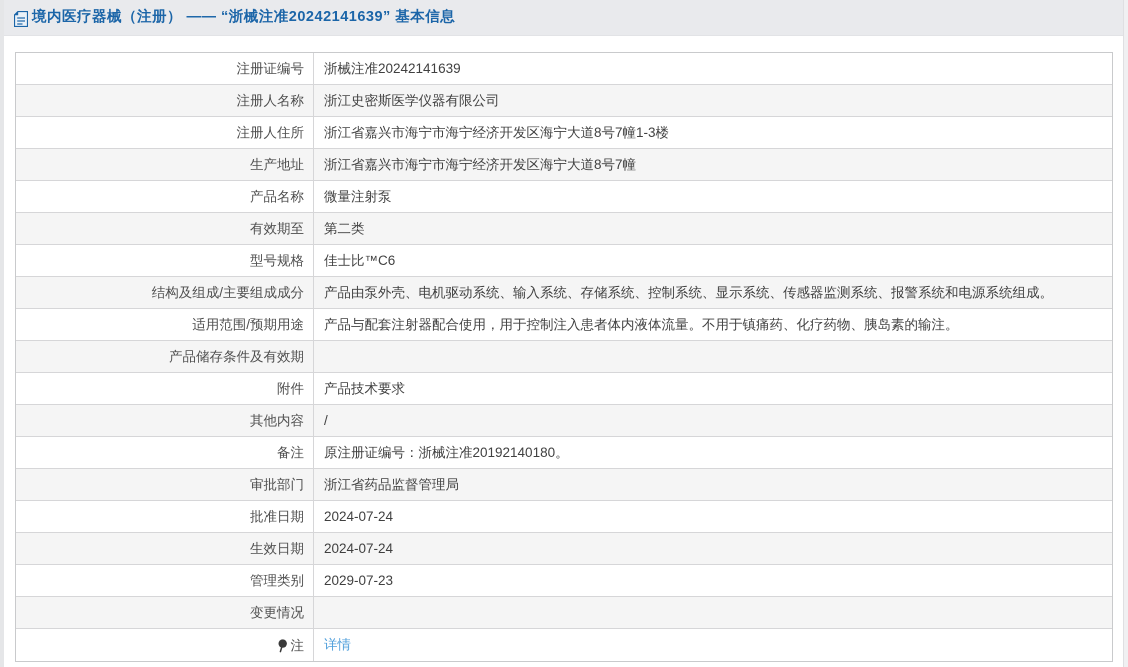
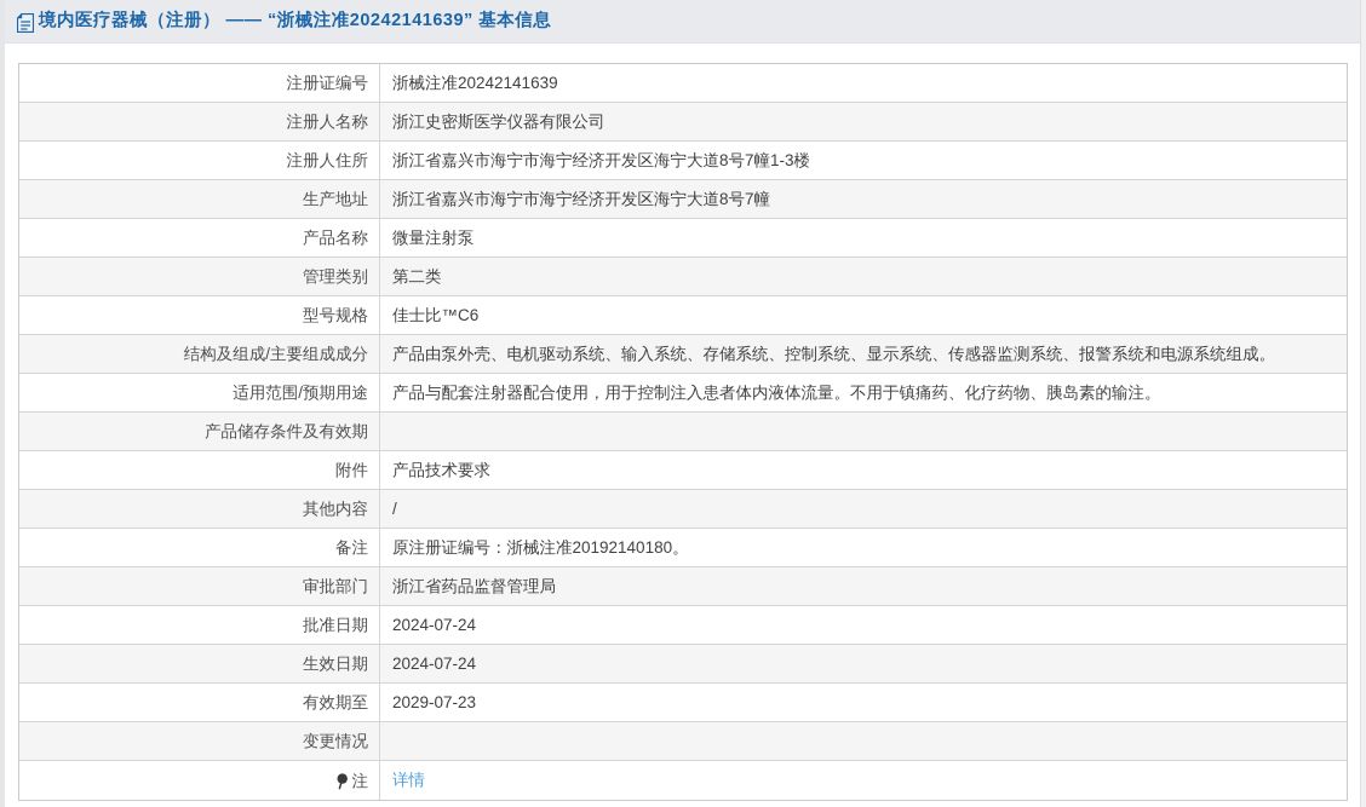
  境内医疗器械（注册） —— “浙械注准20242141639” 基本信息
  注册证编号
  浙械注准20242141639
  注册人名称
  浙江史密斯医学仪器有限公司
  注册人住所
  浙江省嘉兴市海宁市海宁经济开发区海宁大道8号7幢1-3楼
  生产地址
  浙江省嘉兴市海宁市海宁经济开发区海宁大道8号7幢
  产品名称
  微量注射泵
- 有效期至
+ 管理类别
  第二类
  型号规格
  佳士比™C6
  结构及组成/主要组成成分
  产品由泵外壳、电机驱动系统、输入系统、存储系统、控制系统、显示系统、传感器监测系统、报警系统和电源系统组成。
  适用范围/预期用途
  产品与配套注射器配合使用，用于控制注入患者体内液体流量。不用于镇痛药、化疗药物、胰岛素的输注。
  产品储存条件及有效期
  附件
  产品技术要求
  其他内容
  /
  备注
  原注册证编号：浙械注准20192140180。
  审批部门
  浙江省药品监督管理局
  批准日期
  2024-07-24
  生效日期
  2024-07-24
- 管理类别
+ 有效期至
  2029-07-23
  变更情况
  注
  详情
